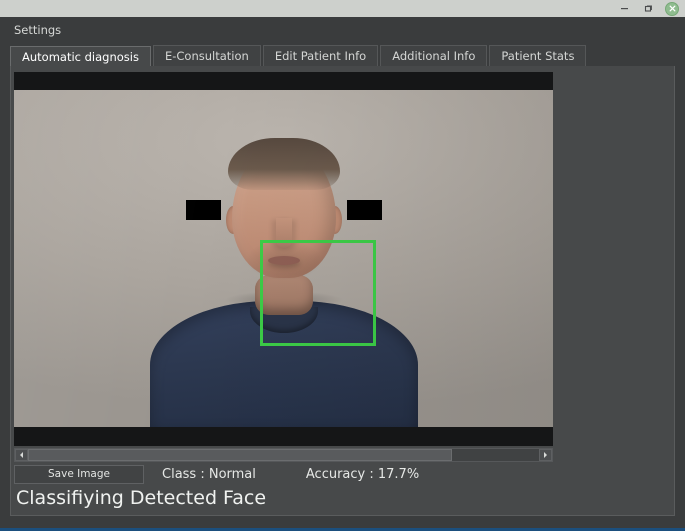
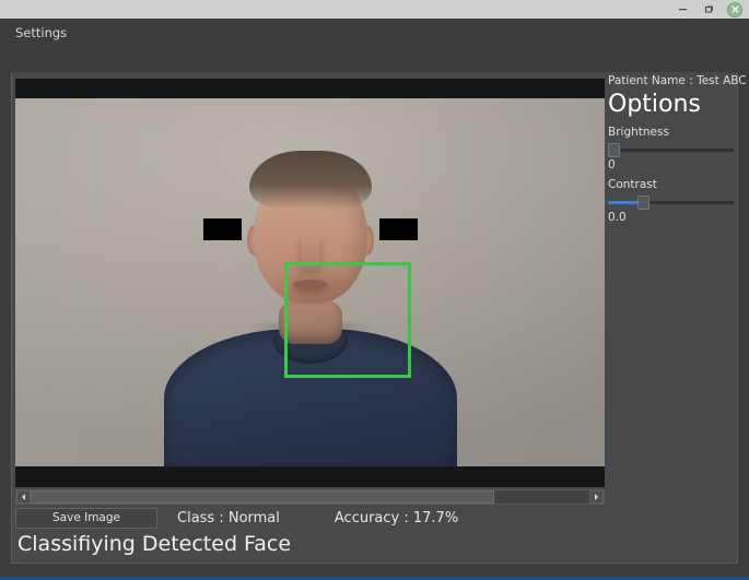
  Settings
- Automatic diagnosis
- E-Consultation
- Edit Patient Info
- Additional Info
- Patient Stats
  Save Image
  Class : Normal
  Accuracy : 17.7%
  Classifiying Detected Face
+ Patient Name : Test ABC
+ Options
+ Brightness
+ 0
+ Contrast
+ 0.0
